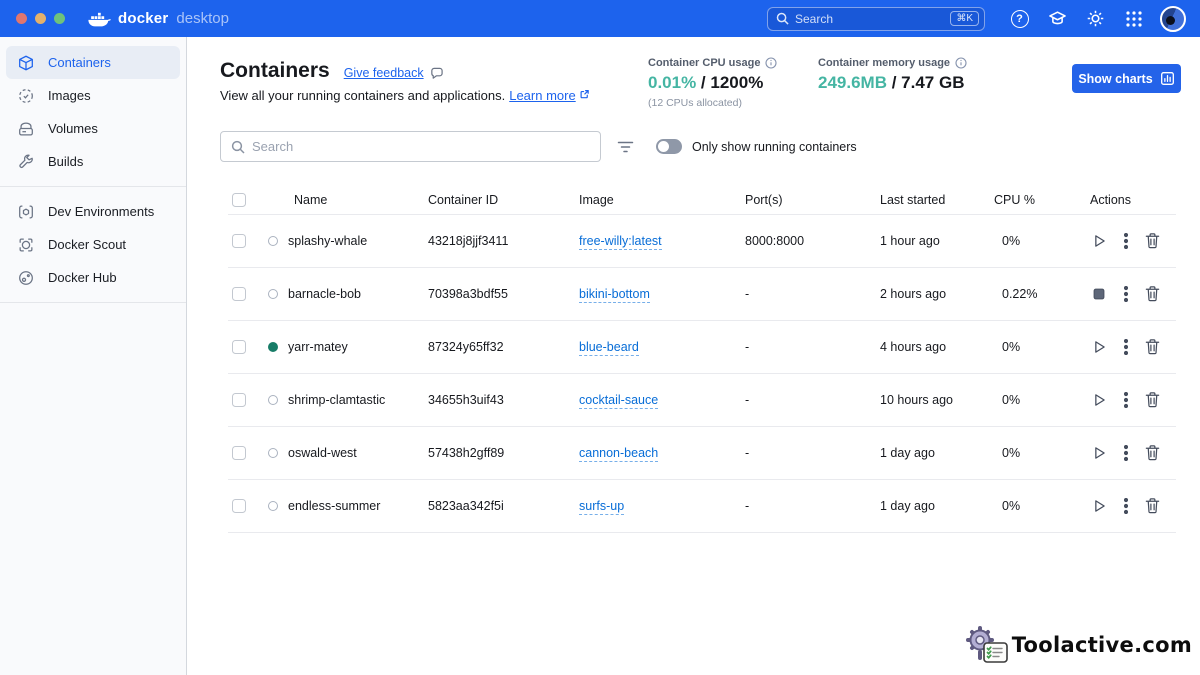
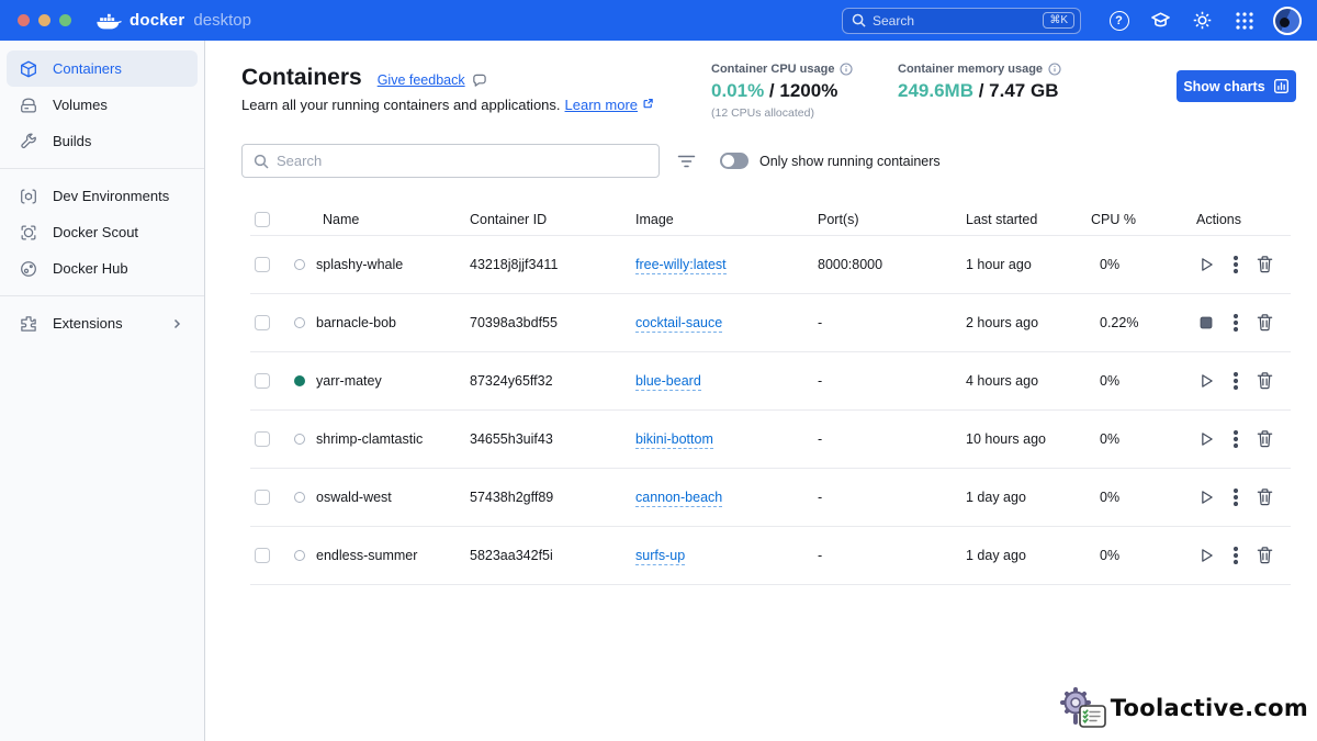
  docker
  desktop
  Search
  ⌘K
  ?
  Containers
- Images
  Volumes
  Builds
  Dev Environments
  Docker Scout
  Docker Hub
+ Extensions
  Containers
  Give feedback
- View all your running containers and applications. Learn more
+ Learn all your running containers and applications. Learn more
  Container CPU usage
  0.01% / 1200%
  (12 CPUs allocated)
  Container memory usage
  249.6MB / 7.47 GB
  Show charts
  Search
  Only show running containers
  Name
  Container ID
  Image
  Port(s)
  Last started
  CPU %
  Actions
  splashy-whale
  43218j8jjf3411
  free-willy:latest
  8000:8000
  1 hour ago
  0%
  barnacle-bob
  70398a3bdf55
- bikini-bottom
+ cocktail-sauce
  -
  2 hours ago
  0.22%
  yarr-matey
  87324y65ff32
  blue-beard
  -
  4 hours ago
  0%
  shrimp-clamtastic
  34655h3uif43
- cocktail-sauce
+ bikini-bottom
  -
  10 hours ago
  0%
  oswald-west
  57438h2gff89
  cannon-beach
  -
  1 day ago
  0%
  endless-summer
  5823aa342f5i
  surfs-up
  -
  1 day ago
  0%
  Toolactive.com
